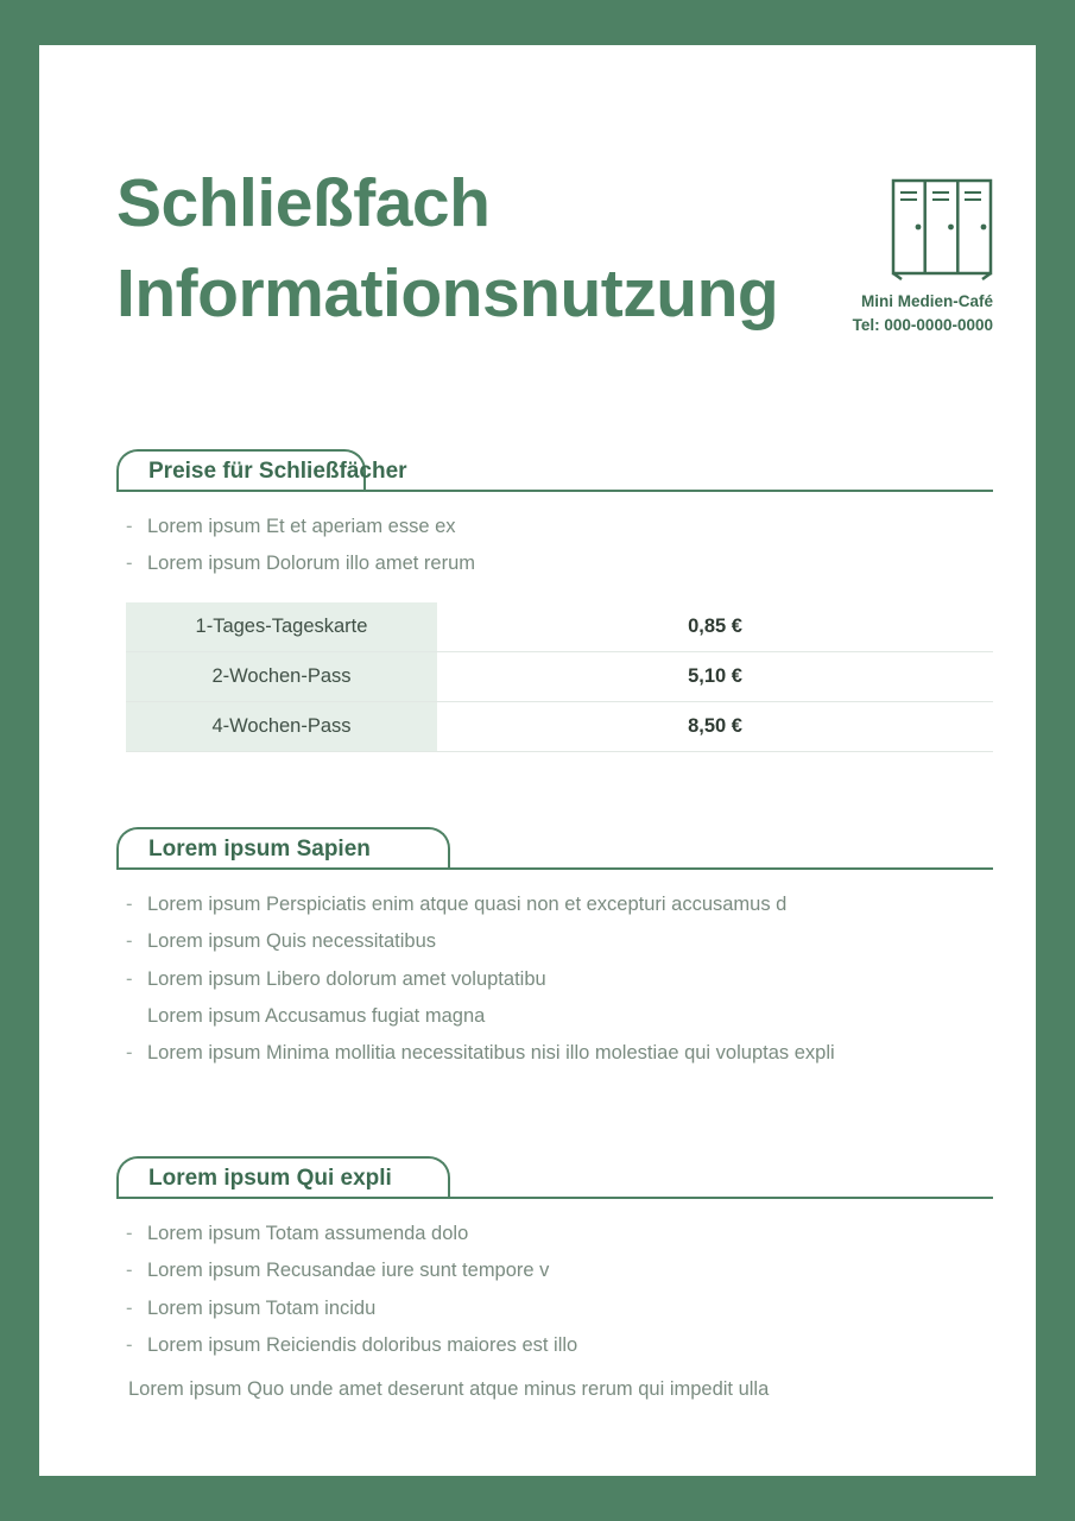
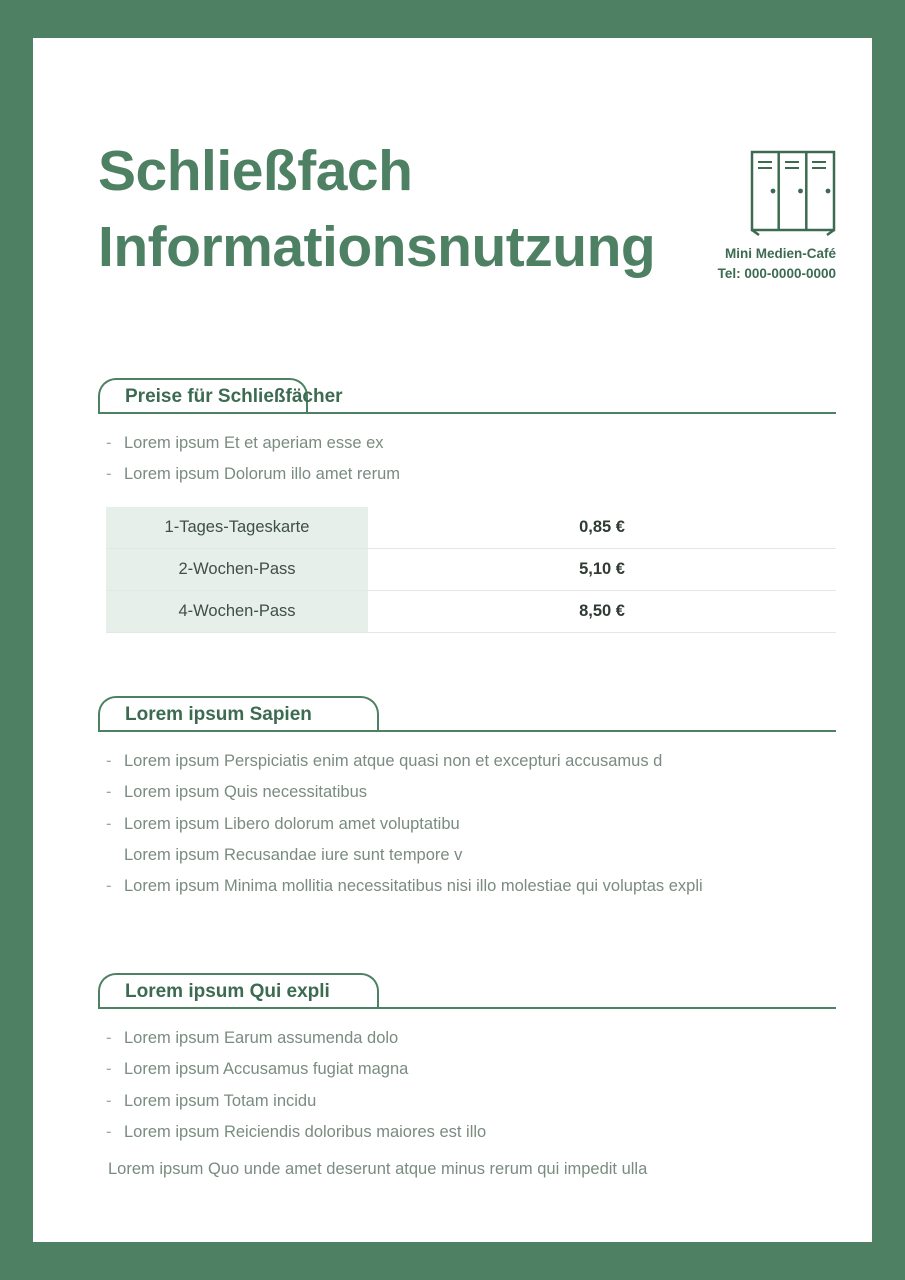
  Schließfach
  Informationsnutzung
  Mini Medien-Café
  Tel: 000-0000-0000
  Preise für Schließfächer
  -
  Lorem ipsum Et et aperiam esse ex
  -
  Lorem ipsum Dolorum illo amet rerum
  1-Tages-Tageskarte	0,85 €
  2-Wochen-Pass	5,10 €
  4-Wochen-Pass	8,50 €
  Lorem ipsum Sapien
  -
  Lorem ipsum Perspiciatis enim atque quasi non et excepturi accusamus d
  -
  Lorem ipsum Quis necessitatibus
  -
  Lorem ipsum Libero dolorum amet voluptatibu
- Lorem ipsum Accusamus fugiat magna
+ Lorem ipsum Recusandae iure sunt tempore v
  -
  Lorem ipsum Minima mollitia necessitatibus nisi illo molestiae qui voluptas expli
  Lorem ipsum Qui expli
  -
- Lorem ipsum Totam assumenda dolo
+ Lorem ipsum Earum assumenda dolo
  -
- Lorem ipsum Recusandae iure sunt tempore v
+ Lorem ipsum Accusamus fugiat magna
  -
  Lorem ipsum Totam incidu
  -
  Lorem ipsum Reiciendis doloribus maiores est illo
  Lorem ipsum Quo unde amet deserunt atque minus rerum qui impedit ulla
